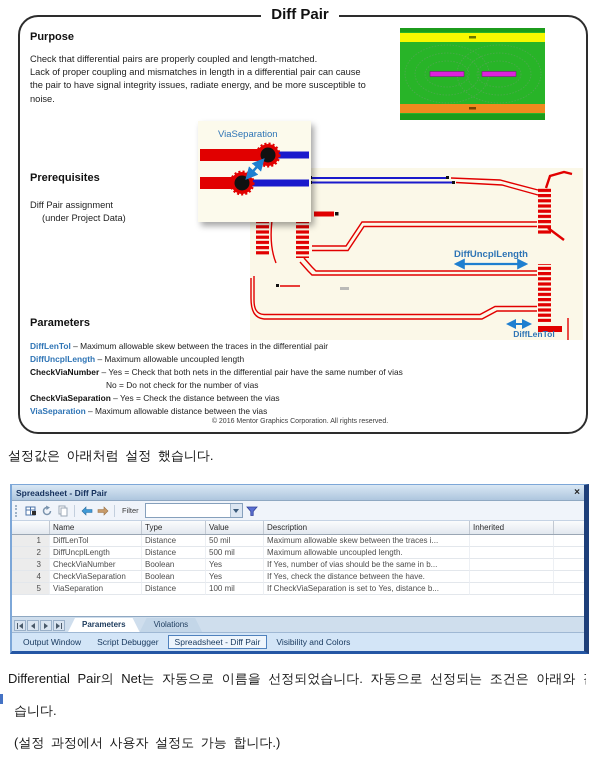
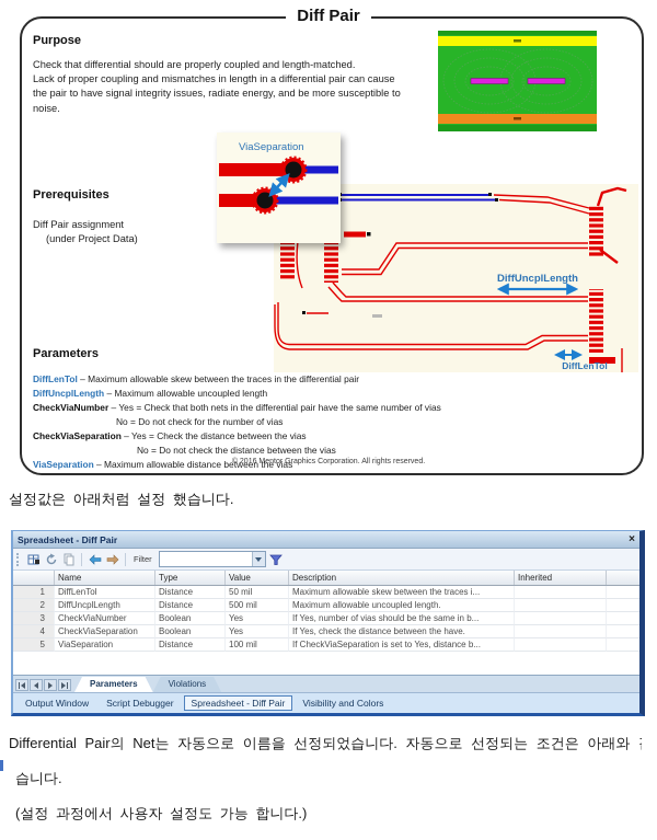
  Diff Pair
  Purpose
- Check that differential pairs are properly coupled and length-matched.
+ Check that differential should are properly coupled and length-matched.
  Lack of proper coupling and mismatches in length in a differential pair can cause the pair to have signal integrity issues, radiate energy, and be more susceptible to noise.
  DiffUncplLength
  DiffLenTol
  ViaSeparation
  Prerequisites
  Diff Pair assignment
  (under Project Data)
  Parameters
  DiffLenTol – Maximum allowable skew between the traces in the differential pair
  DiffUncplLength – Maximum allowable uncoupled length
  CheckViaNumber – Yes = Check that both nets in the differential pair have the same number of vias
  No = Do not check for the number of vias
  CheckViaSeparation – Yes = Check the distance between the vias
+ No = Do not check the distance between the vias
  ViaSeparation – Maximum allowable distance between the vias
  설정값은 아래처럼 설정 했습니다.
  Spreadsheet - Diff Pair
  ×
  Filter
  Name
  Type
  Value
  Description
  Inherited
  1
  DiffLenTol
  Distance
  50 mil
  Maximum allowable skew between the traces i...
  2
  DiffUncplLength
  Distance
  500 mil
  Maximum allowable uncoupled length.
  3
  CheckViaNumber
  Boolean
  Yes
  If Yes, number of vias should be the same in b...
  4
  CheckViaSeparation
  Boolean
  Yes
  If Yes, check the distance between the have.
  5
  ViaSeparation
  Distance
  100 mil
  If CheckViaSeparation is set to Yes, distance b...
  Parameters
  Violations
  Output Window
  Script Debugger
  Spreadsheet - Diff Pair
  Visibility and Colors
  Differential Pair의 Net는 자동으로 이름을 선정되었습니다. 자동으로 선정되는 조건은 아래와
  습니다.
  (설정 과정에서 사용자 설정도 가능 합니다.)
